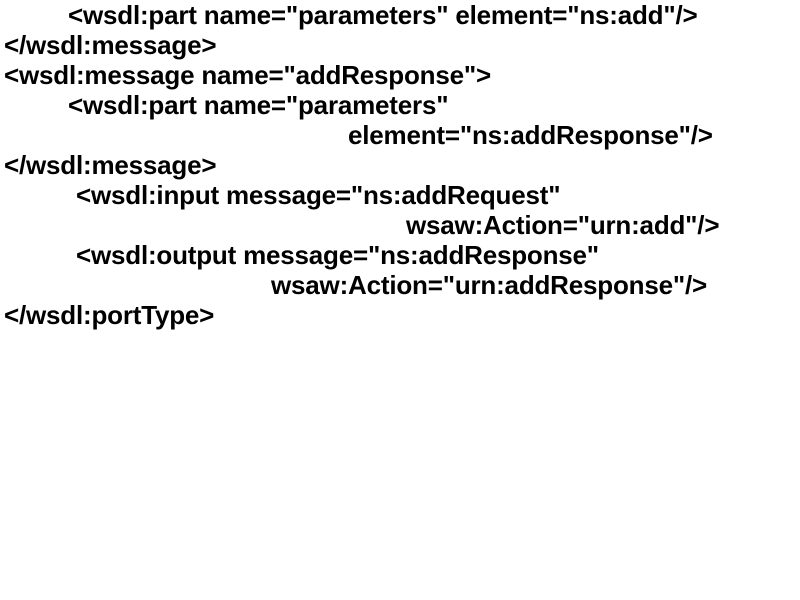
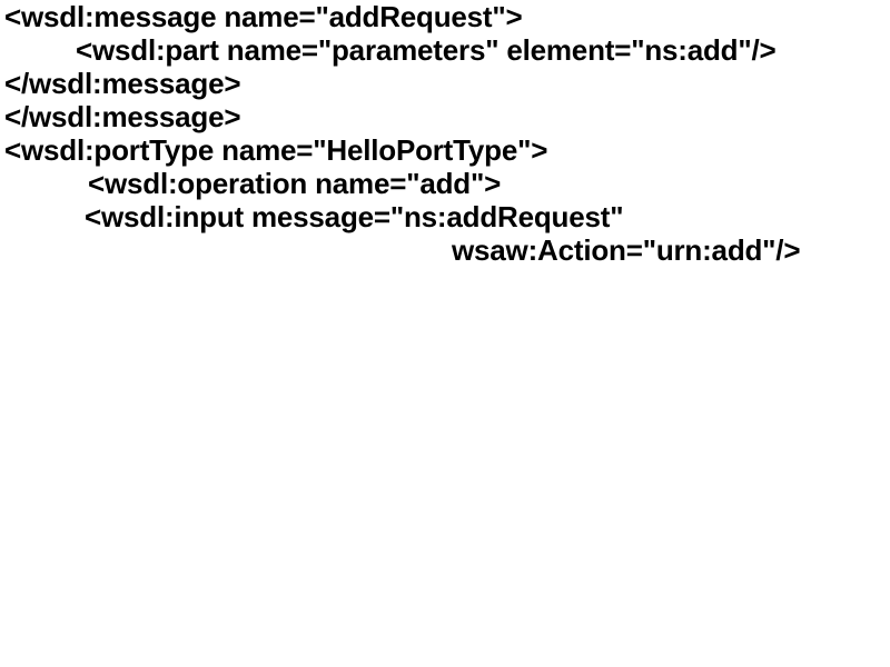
+ <wsdl:message name="addRequest">
  <wsdl:part name="parameters" element="ns:add"/>
  </wsdl:message>
- <wsdl:message name="addResponse">
- <wsdl:part name="parameters"
- element="ns:addResponse"/>
  </wsdl:message>
+ <wsdl:portType name="HelloPortType">
+ <wsdl:operation name="add">
  <wsdl:input message="ns:addRequest"
  wsaw:Action="urn:add"/>
- <wsdl:output message="ns:addResponse"
- wsaw:Action="urn:addResponse"/>
- </wsdl:portType>
